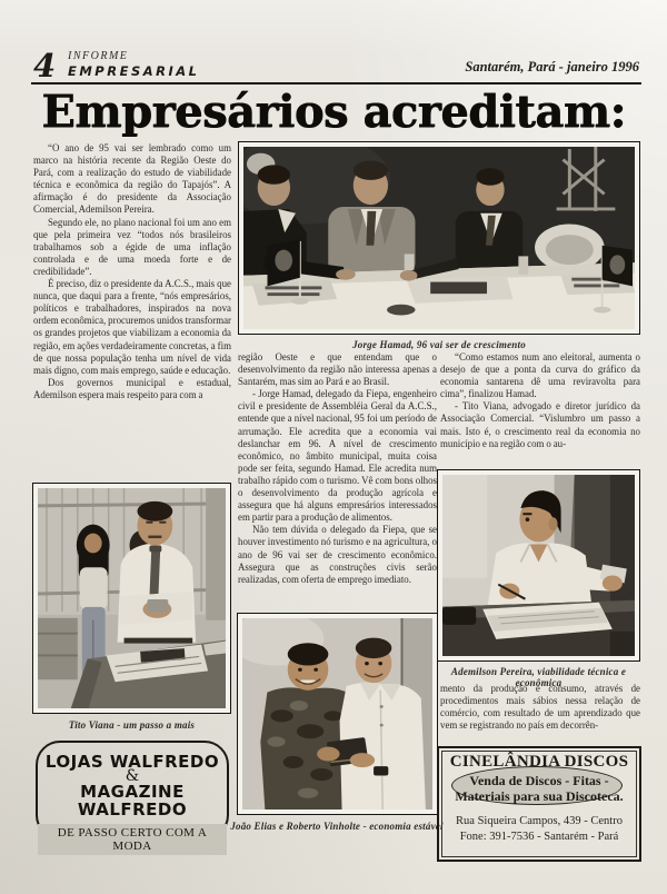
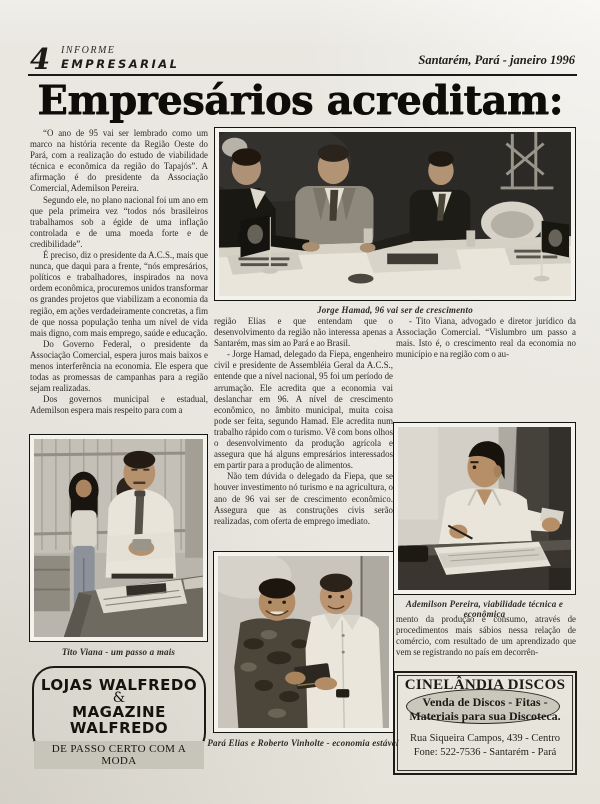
  4
  INFORME
  EMPRESARIAL
  Santarém, Pará - janeiro 1996
  Empresários acreditam:
  “O ano de 95 vai ser lembrado como um marco na história recente da Região Oeste do Pará, com a realização do estudo de viabilidade técnica e econômica da região do Tapajós”. A afirmação é do presidente da Associação Comercial, Ademilson Pereira.
  Segundo ele, no plano nacional foi um ano em que pela primeira vez “todos nós brasileiros trabalhamos sob a égide de uma inflação controlada e de uma moeda forte e de credibilidade”.
  É preciso, diz o presidente da A.C.S., mais que nunca, que daqui para a frente, “nós empresários, políticos e trabalhadores, inspirados na nova ordem econômica, procuremos unidos transformar os grandes projetos que viabilizam a economia da região, em ações verdadeiramente concretas, a fim de que nossa população tenha um nível de vida mais digno, com mais emprego, saúde e educação.
+ Do Governo Federal, o presidente da Associação Comercial, espera juros mais baixos e menos interferência na economia. Ele espera que todas as promessas de campanhas para a região sejam realizadas.
  Dos governos municipal e estadual, Ademilson espera mais respeito para com a
  Tito Viana - um passo a mais
  LOJAS WALFREDO
  &
  MAGAZINE WALFREDO
  DE PASSO CERTO COM A MODA
  Jorge Hamad, 96 vai ser de crescimento
- região Oeste e que entendam que o desenvolvimento da região não interessa apenas a Santarém, mas sim ao Pará e ao Brasil.
+ região Elias e que entendam que o desenvolvimento da região não interessa apenas a Santarém, mas sim ao Pará e ao Brasil.
  - Jorge Hamad, delegado da Fiepa, engenheiro civil e presidente de Assembléia Geral da A.C.S., entende que a nível nacional, 95 foi um período de arrumação. Ele acredita que a economia vai deslanchar em 96. A nível de crescimento econômico, no âmbito municipal, muita coisa pode ser feita, segundo Hamad. Ele acredita num trabalho rápido com o turismo. Vê com bons olhos o desenvolvimento da produção agrícola e assegura que há alguns empresários interessados em partir para a produção de alimentos.
  Não tem dúvida o delegado da Fiepa, que se houver investimento nó turismo e na agricultura, o ano de 96 vai ser de crescimento econômico. Assegura que as construções civis serão realizadas, com oferta de emprego imediato.
- João Elias e Roberto Vinholte - economia estável
+ Pará Elias e Roberto Vinholte - economia estável
- “Como estamos num ano eleitoral, aumenta o desejo de que a ponta da curva do gráfico da economia santarena dê uma reviravolta para cima”, finalizou Hamad.
  - Tito Viana, advogado e diretor jurídico da Associação Comercial. “Vislumbro um passo a mais. Isto é, o crescimento real da economia no município e na região com o au-
  Ademilson Pereira, viabilidade técnica e econômica
  mento da produção e consumo, através de procedimentos mais sábios nessa relação de comércio, com resultado de um aprendizado que vem se registrando no país em decorrên-
  CINELÂNDIA DISCOS
  Venda de Discos - Fitas -
  Materiais para sua Discoteca.
  Rua Siqueira Campos, 439 - Centro
- Fone: 391-7536 - Santarém - Pará
+ Fone: 522-7536 - Santarém - Pará
